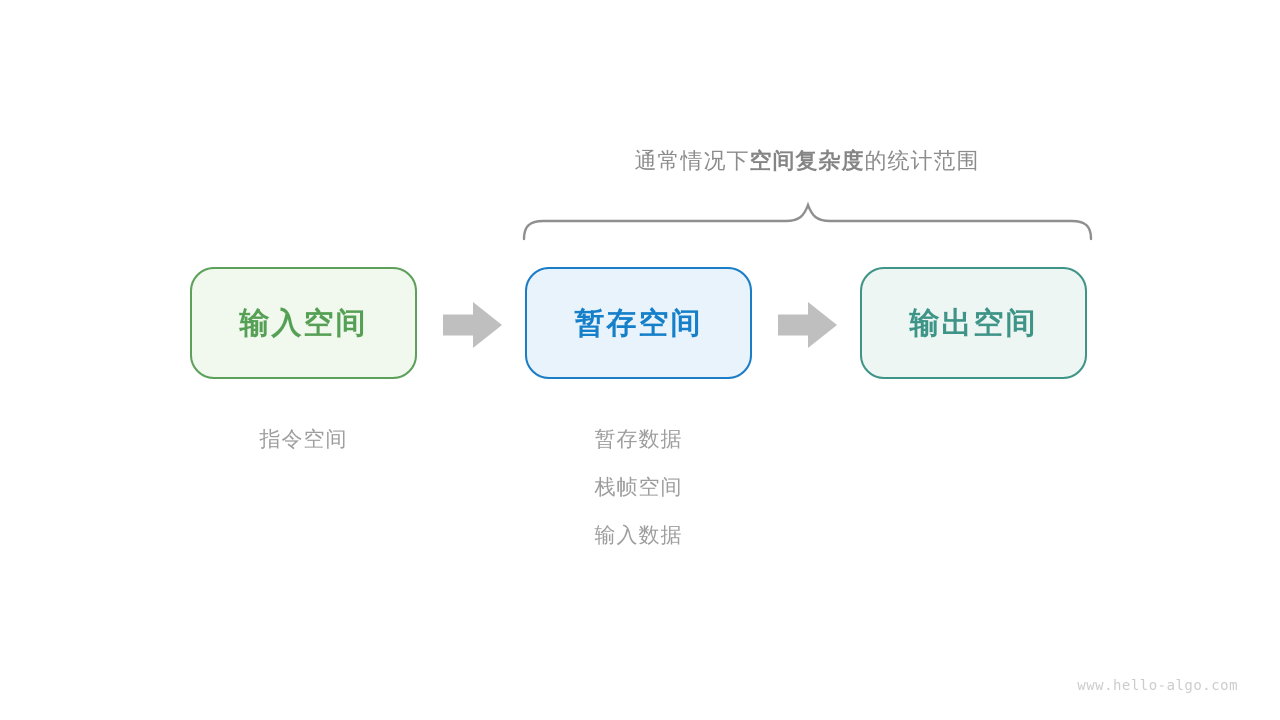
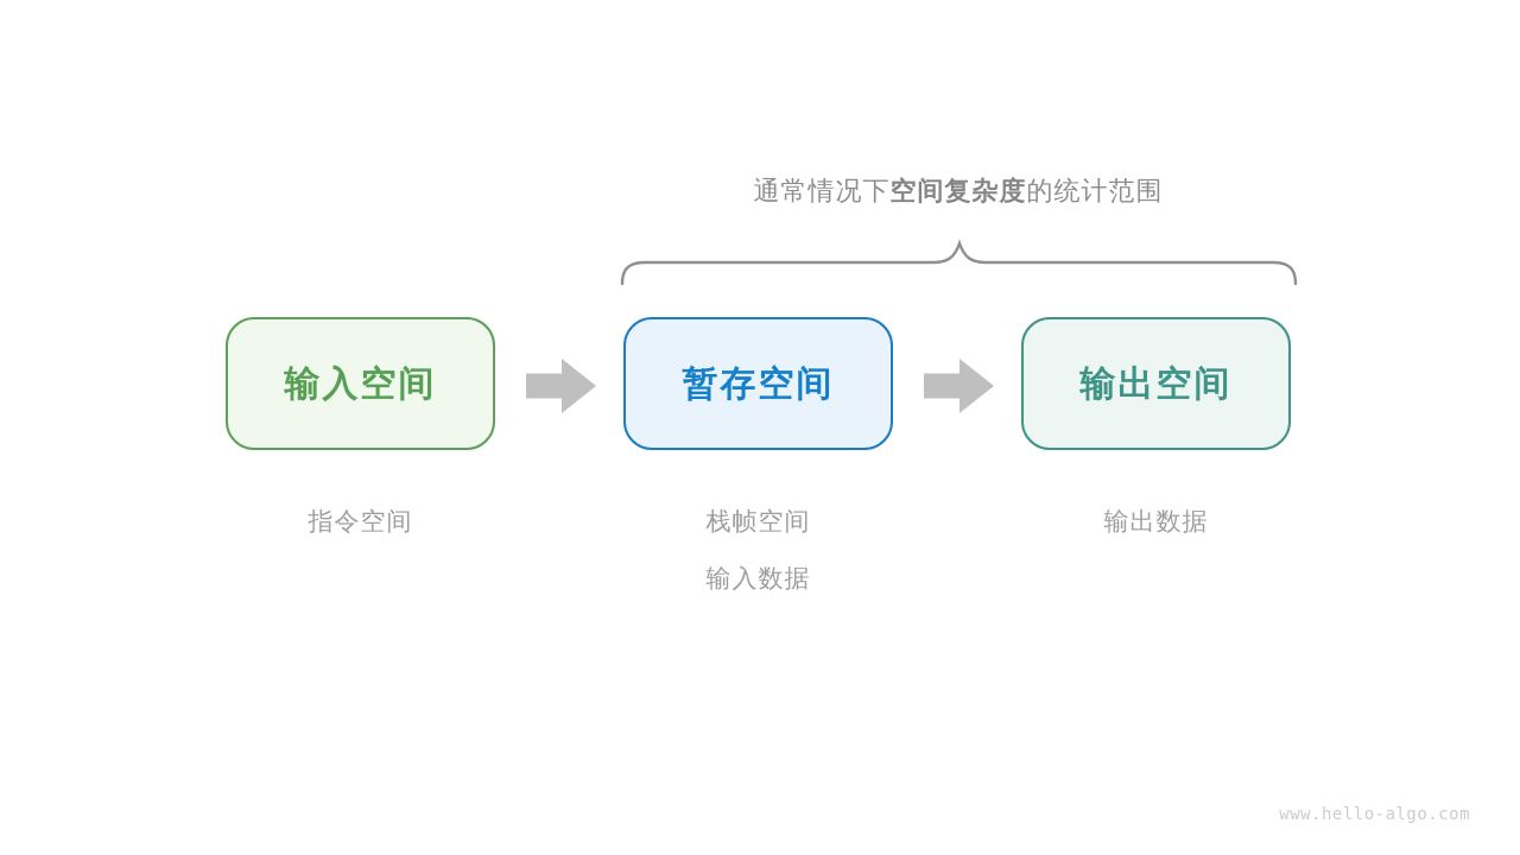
  通常情况下空间复杂度的统计范围
  输入空间
  暂存空间
  输出空间
  指令空间
- 暂存数据
  栈帧空间
  输入数据
+ 输出数据
  www.hello-algo.com
